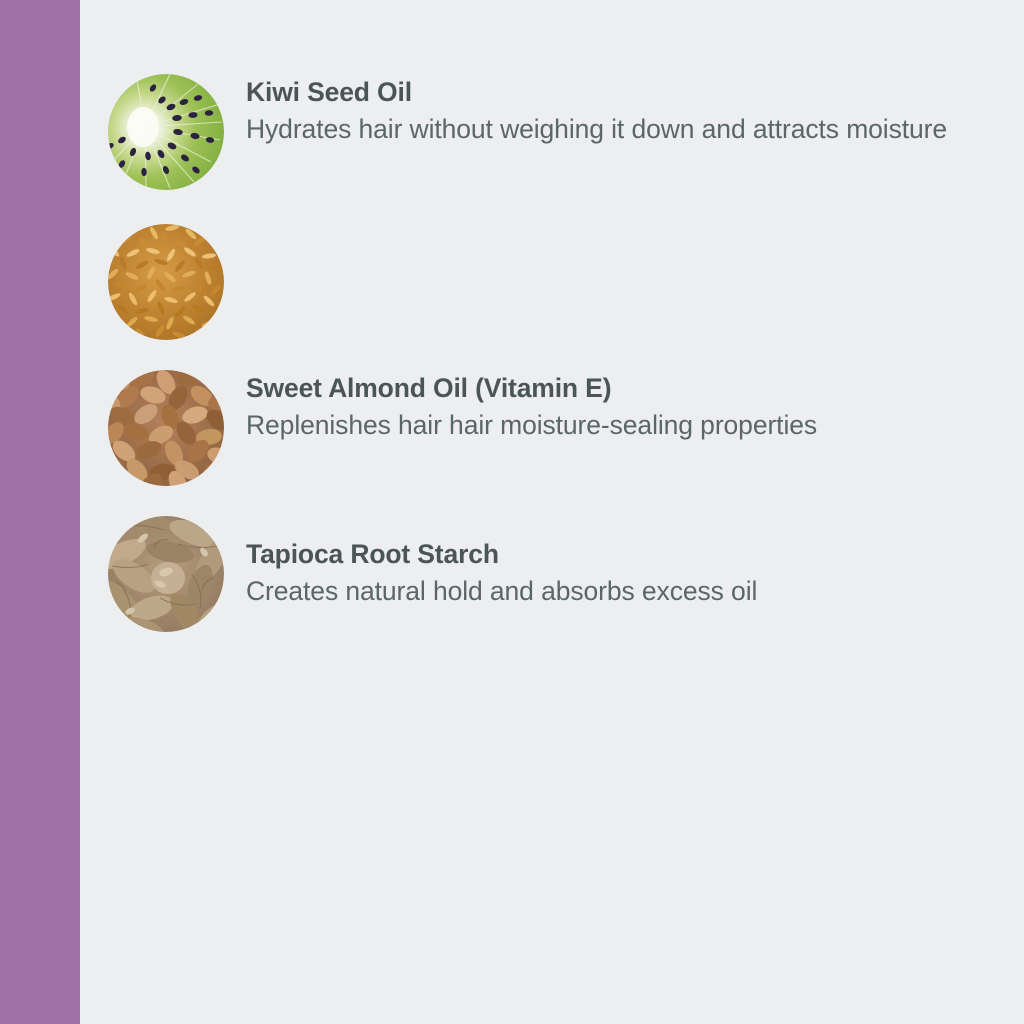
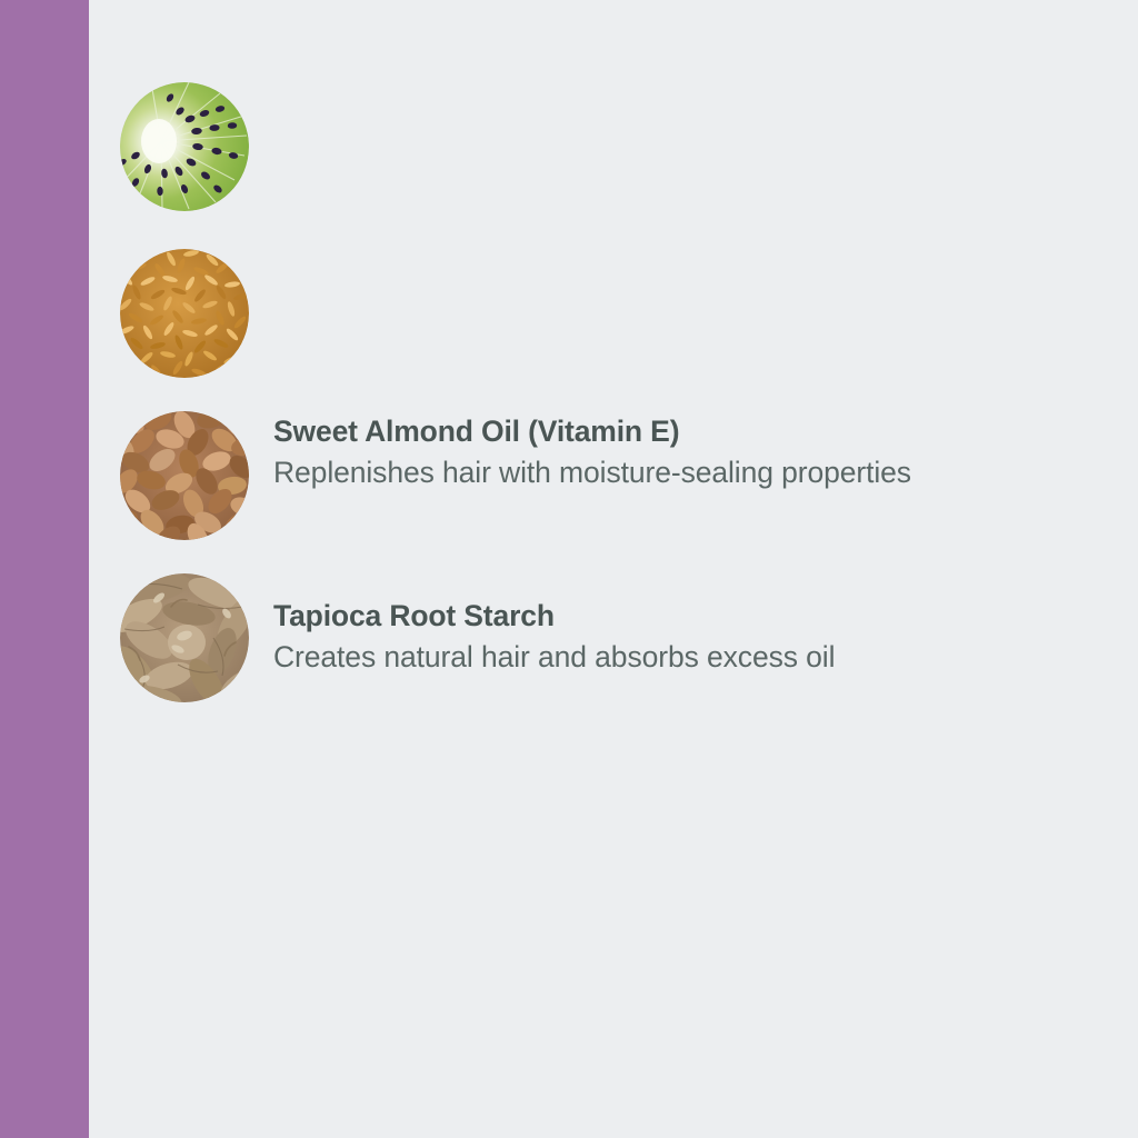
- Kiwi Seed Oil
- Hydrates hair without weighing it down and attracts moisture
  Sweet Almond Oil (Vitamin E)
- Replenishes hair hair moisture-sealing properties
+ Replenishes hair with moisture-sealing properties
  Tapioca Root Starch
- Creates natural hold and absorbs excess oil
+ Creates natural hair and absorbs excess oil
